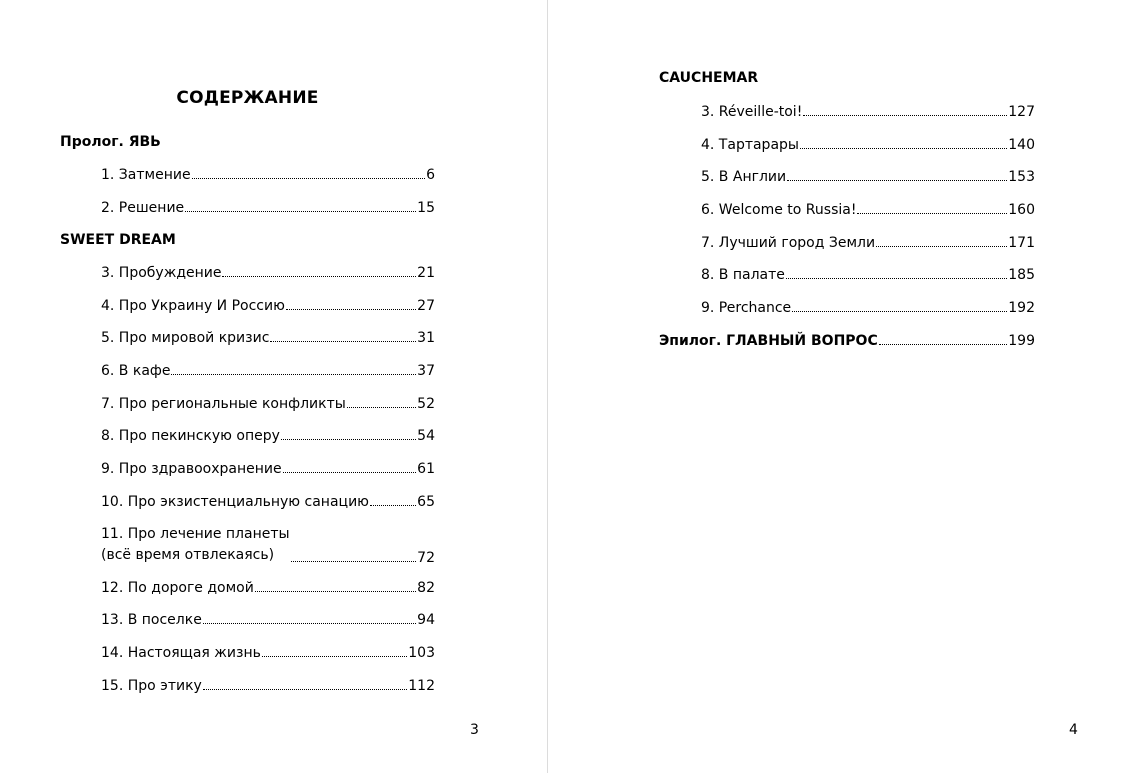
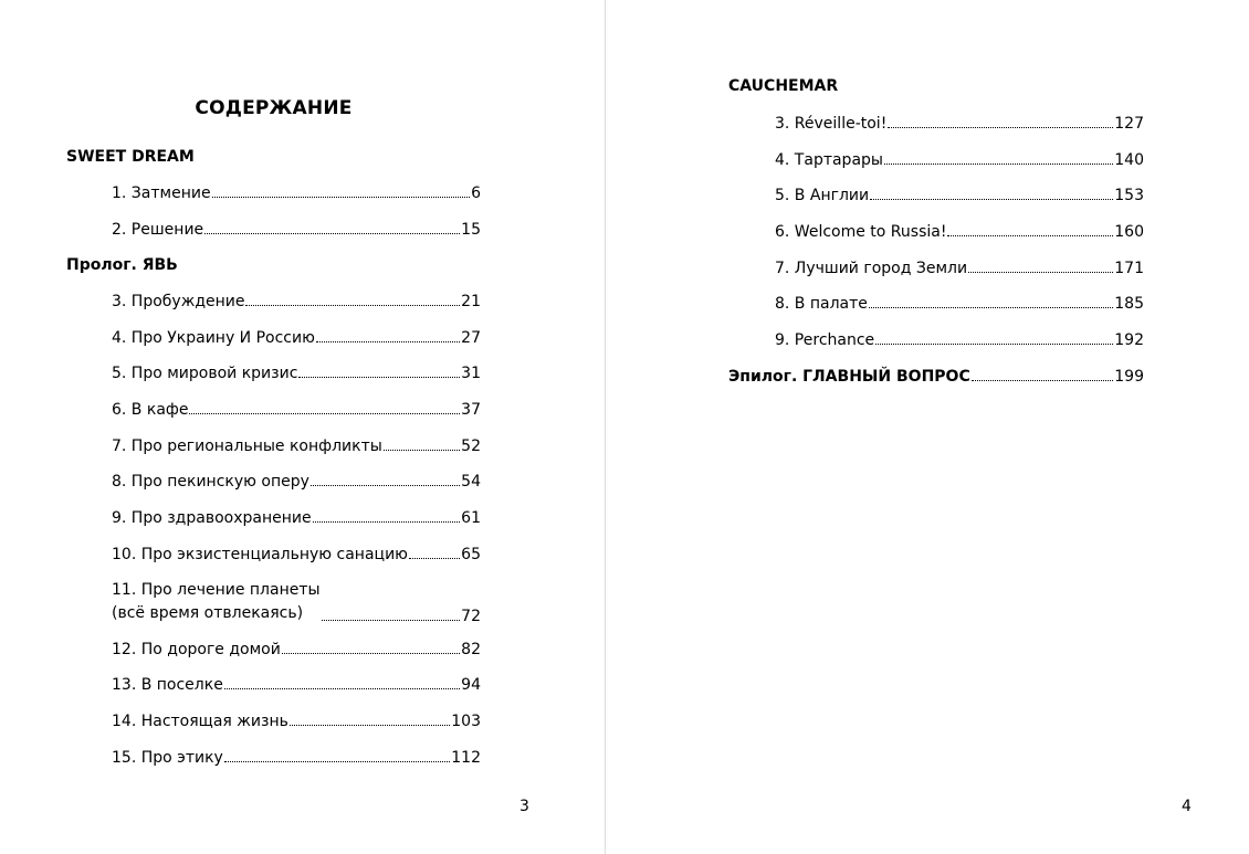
  СОДЕРЖАНИЕ
- Пролог. ЯВЬ
+ SWEET DREAM
  1. Затмение
  6
  2. Решение
  15
- SWEET DREAM
+ Пролог. ЯВЬ
  3. Пробуждение
  21
  4. Про Украину И Россию
  27
  5. Про мировой кризис
  31
  6. В кафе
  37
  7. Про региональные конфликты
  52
  8. Про пекинскую оперу
  54
  9. Про здравоохранение
  61
  10. Про экзистенциальную санацию
  65
  11. Про лечение планеты
  (всё время отвлекаясь)
  72
  12. По дороге домой
  82
  13. В поселке
  94
  14. Настоящая жизнь
  103
  15. Про этику
  112
  3
  CAUCHEMAR
  3. Réveille-toi!
  127
  4. Тартарары
  140
  5. В Англии
  153
  6. Welcome to Russia!
  160
  7. Лучший город Земли
  171
  8. В палате
  185
  9. Perchance
  192
  Эпилог. ГЛАВНЫЙ ВОПРОС
  199
  4
